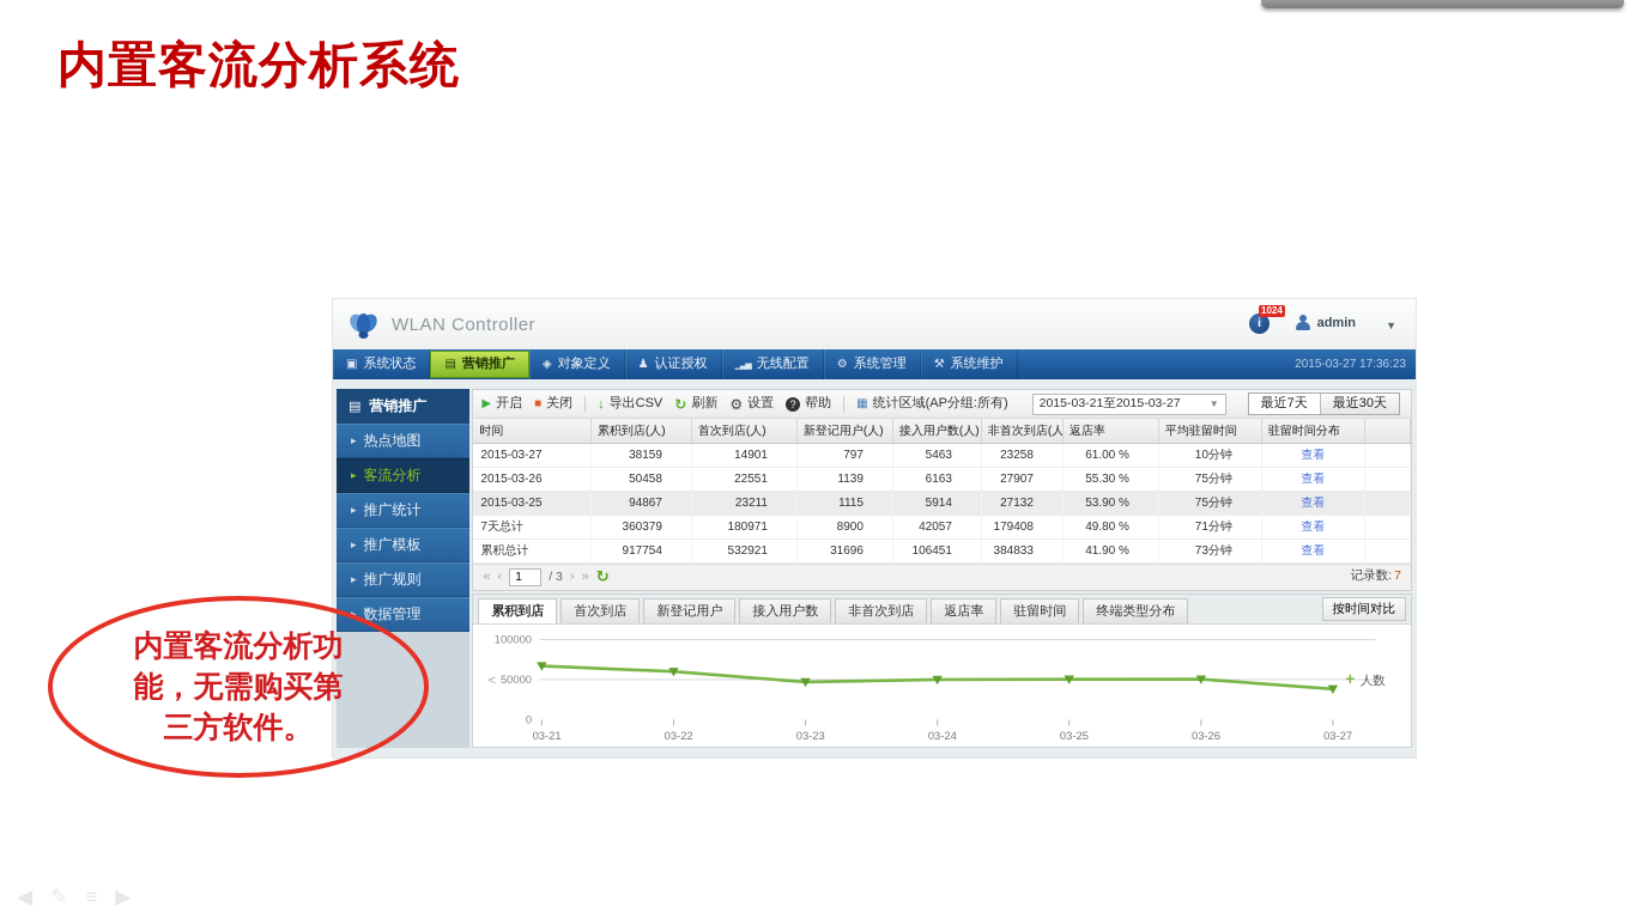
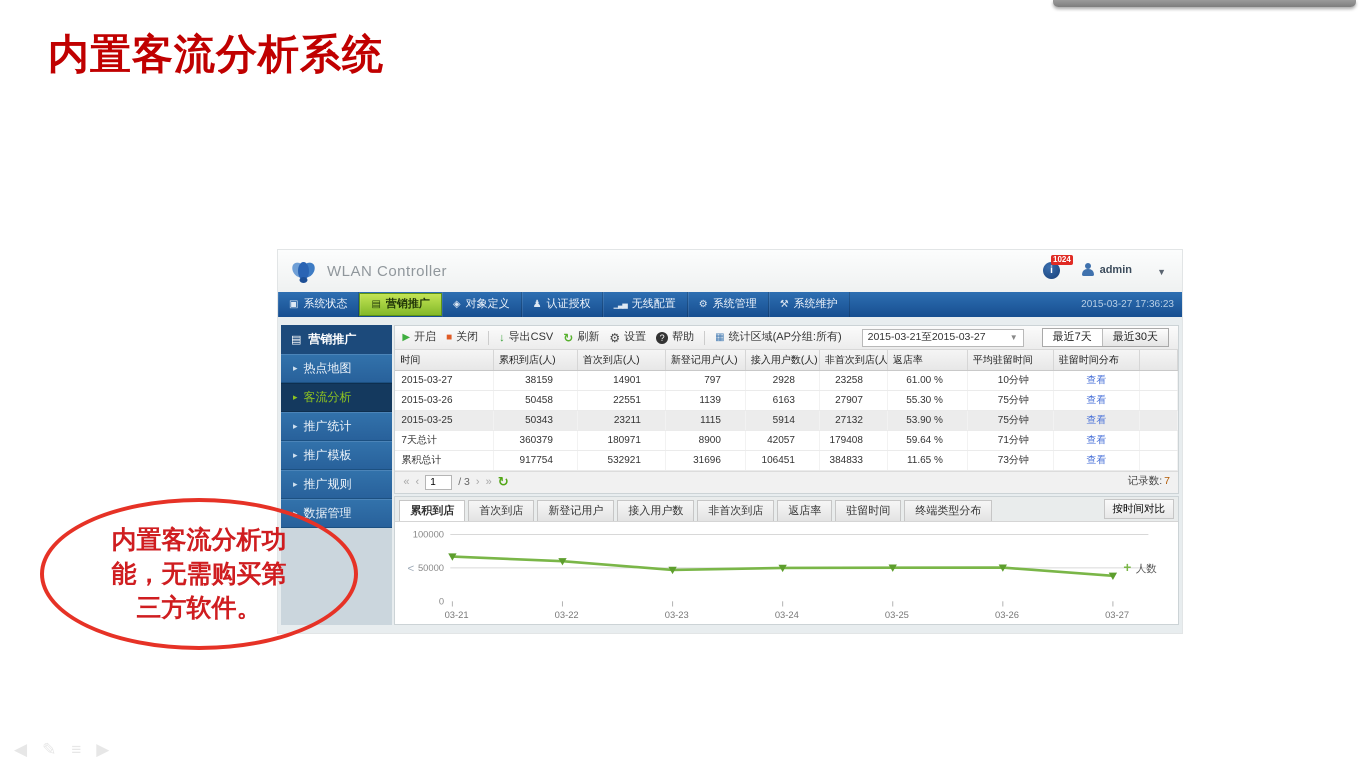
  内置客流分析系统
  WLAN Controller
  i
  1024
  admin
  ▼
  ▣
  系统状态
  ▤
  营销推广
  ◈
  对象定义
  ♟
  认证授权
  无线配置
  ⚙
  系统管理
  ⚒
  系统维护
  2015-03-27 17:36:23
  ▤
  营销推广
  ▸
  热点地图
  ▸
  客流分析
  ▸
  推广统计
  ▸
  推广模板
  ▸
  推广规则
  ▸
  数据管理
  ▶
  开启
  ■
  关闭
  ↓
  导出CSV
  ↻
  刷新
  ⚙
  设置
  ?
  帮助
  ▦
  统计区域(AP分组:所有)
  2015-03-21至2015-03-27
  ▼
  最近7天
  最近30天
  时间	累积到店(人)	首次到店(人)	新登记用户(人)	接入用户数(人)	非首次到店(人	返店率	平均驻留时间	驻留时间分布
- 2015-03-27	38159	14901	797	5463	23258	61.00 %	10分钟	查看
+ 2015-03-27	38159	14901	797	2928	23258	61.00 %	10分钟	查看
  2015-03-26	50458	22551	1139	6163	27907	55.30 %	75分钟	查看
- 2015-03-25	94867	23211	1115	5914	27132	53.90 %	75分钟	查看
+ 2015-03-25	50343	23211	1115	5914	27132	53.90 %	75分钟	查看
- 7天总计	360379	180971	8900	42057	179408	49.80 %	71分钟	查看
+ 7天总计	360379	180971	8900	42057	179408	59.64 %	71分钟	查看
- 累积总计	917754	532921	31696	106451	384833	41.90 %	73分钟	查看
+ 累积总计	917754	532921	31696	106451	384833	11.65 %	73分钟	查看
  «
  ‹
  1
  / 3
  ›
  »
  ↻
  记录数: 7
  累积到店
  首次到店
  新登记用户
  接入用户数
  非首次到店
  返店率
  驻留时间
  终端类型分布
  按时间对比
  0
  50000
  100000
  03-21
  03-22
  03-23
  03-24
  03-25
  03-26
  03-27
  <
  +
  人数
  内置客流分析功
  能，无需购买第
  三方软件。
  ◀
  ≡
  ▶
